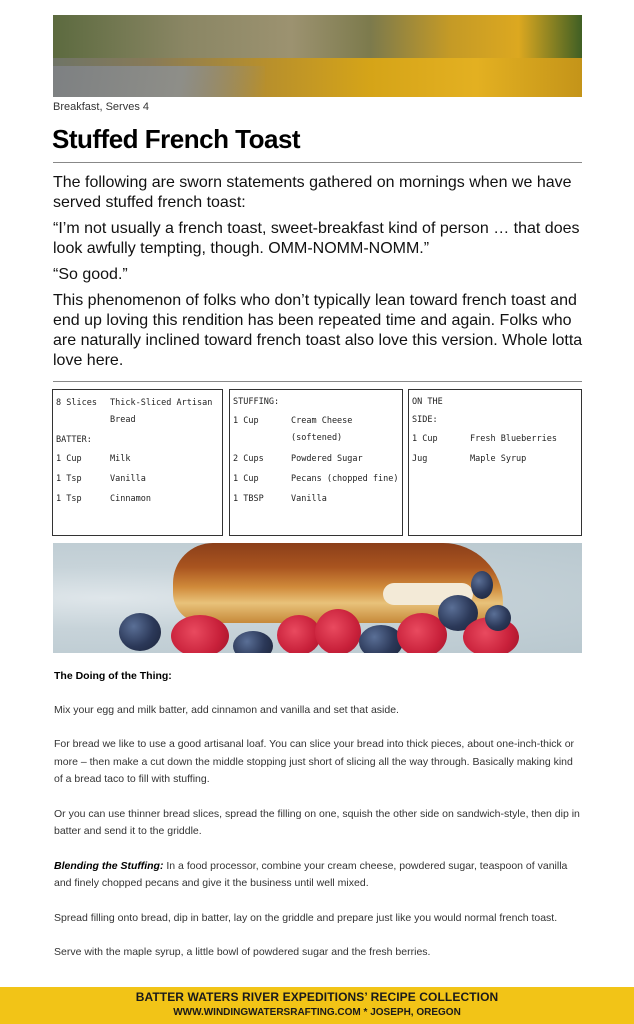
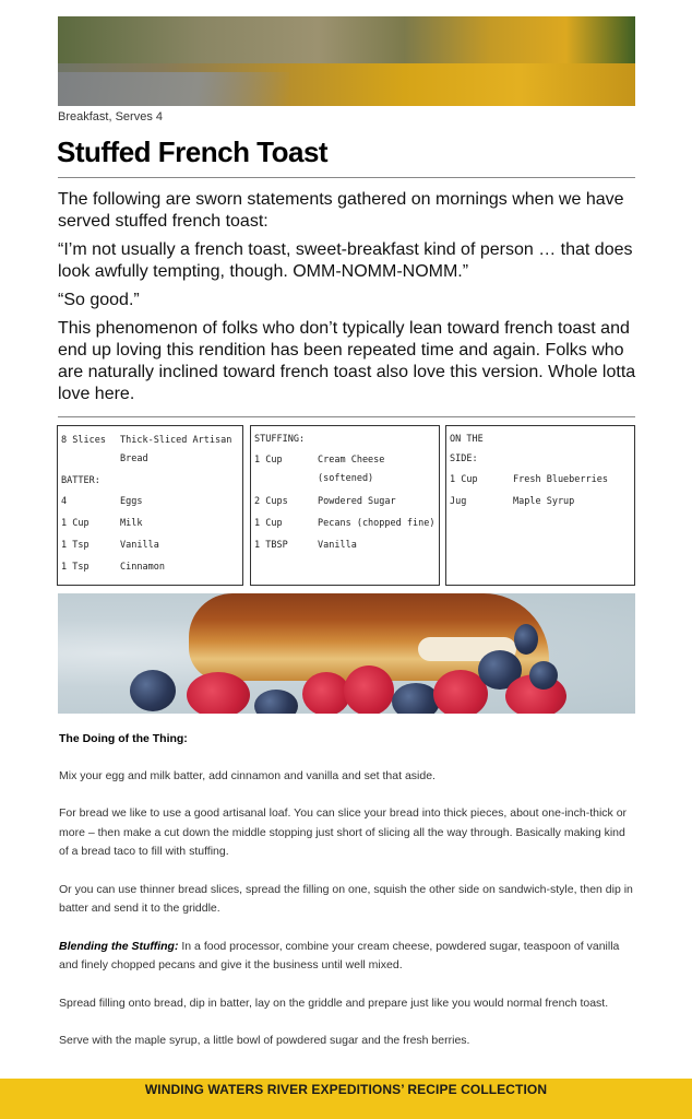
  Breakfast, Serves 4
  Stuffed French Toast
  The following are sworn statements gathered on mornings when we have served stuffed french toast:
  “I’m not usually a french toast, sweet-breakfast kind of person … that does look awfully tempting, though. OMM-NOMM-NOMM.”
  “So good.”
  This phenomenon of folks who don’t typically lean toward french toast and end up loving this rendition has been repeated time and again. Folks who are naturally inclined toward french toast also love this version. Whole lotta love here.
  8 Slices
  Thick-Sliced Artisan Bread
  BATTER:
+ 4
+ Eggs
  1 Cup
  Milk
  1 Tsp
  Vanilla
  1 Tsp
  Cinnamon
  STUFFING:
  1 Cup
  Cream Cheese (softened)
  2 Cups
  Powdered Sugar
  1 Cup
  Pecans (chopped fine)
  1 TBSP
  Vanilla
  ON THE
  SIDE:
  1 Cup
  Fresh Blueberries
  Jug
  Maple Syrup
  The Doing of the Thing:
  Mix your egg and milk batter, add cinnamon and vanilla and set that aside.
  For bread we like to use a good artisanal loaf. You can slice your bread into thick pieces, about one-inch-thick or more – then make a cut down the middle stopping just short of slicing all the way through. Basically making kind of a bread taco to fill with stuffing.
  Or you can use thinner bread slices, spread the filling on one, squish the other side on sandwich-style, then dip in batter and send it to the griddle.
  Blending the Stuffing: In a food processor, combine your cream cheese, powdered sugar, teaspoon of vanilla and finely chopped pecans and give it the business until well mixed.
  Spread filling onto bread, dip in batter, lay on the griddle and prepare just like you would normal french toast.
  Serve with the maple syrup, a little bowl of powdered sugar and the fresh berries.
- BATTER WATERS RIVER EXPEDITIONS’ RECIPE COLLECTION
+ WINDING WATERS RIVER EXPEDITIONS’ RECIPE COLLECTION
- WWW.WINDINGWATERSRAFTING.COM * JOSEPH, OREGON
